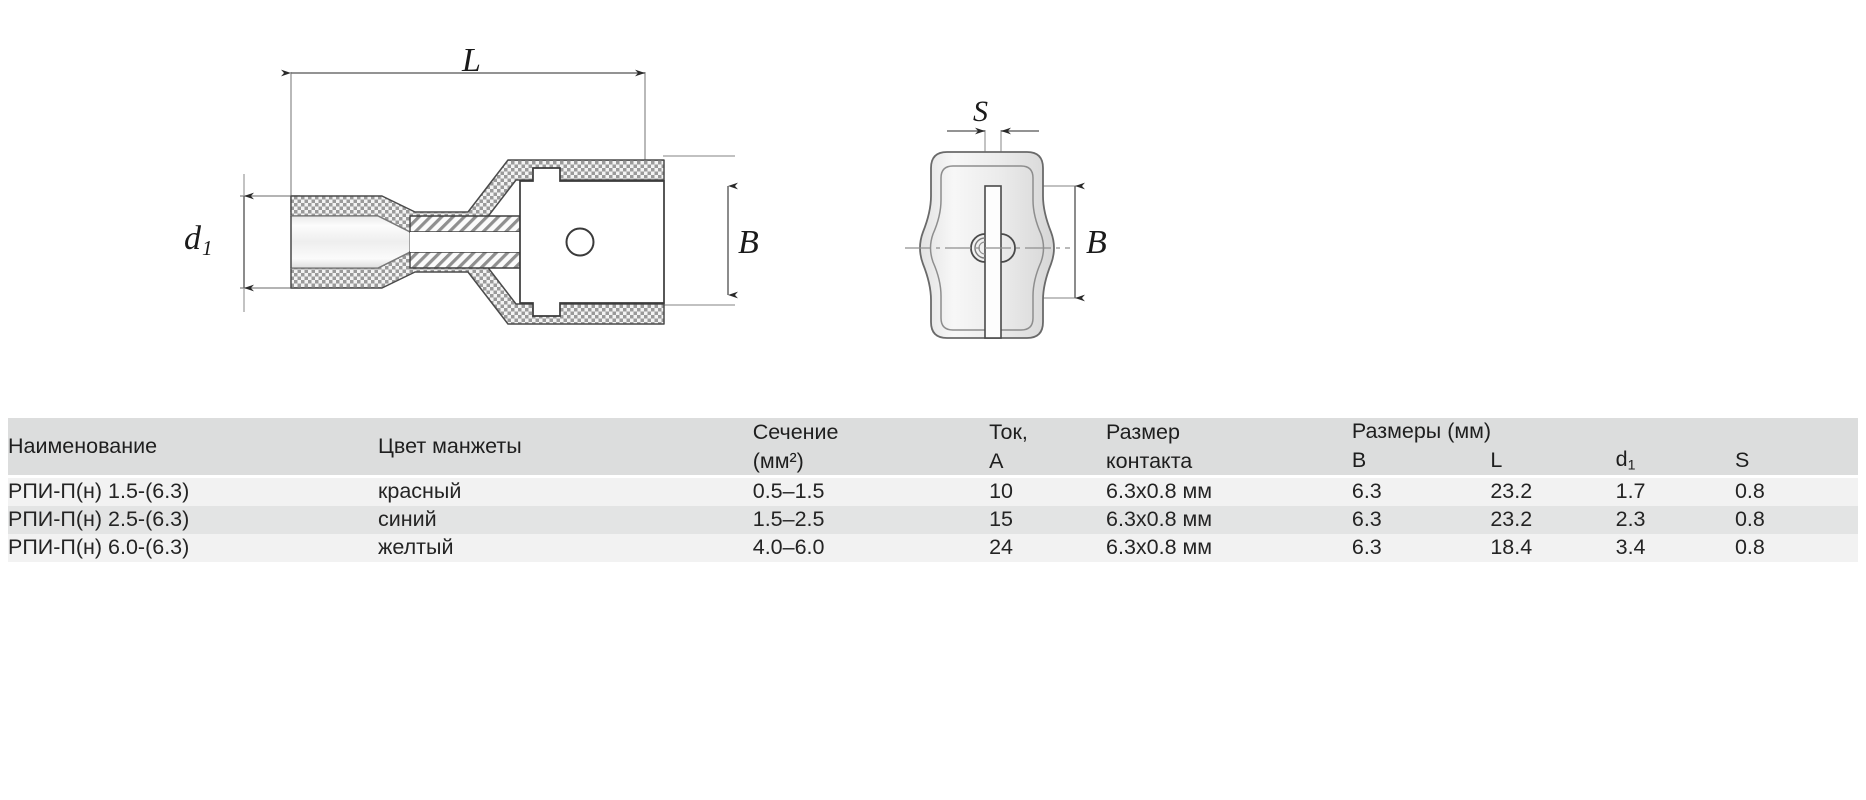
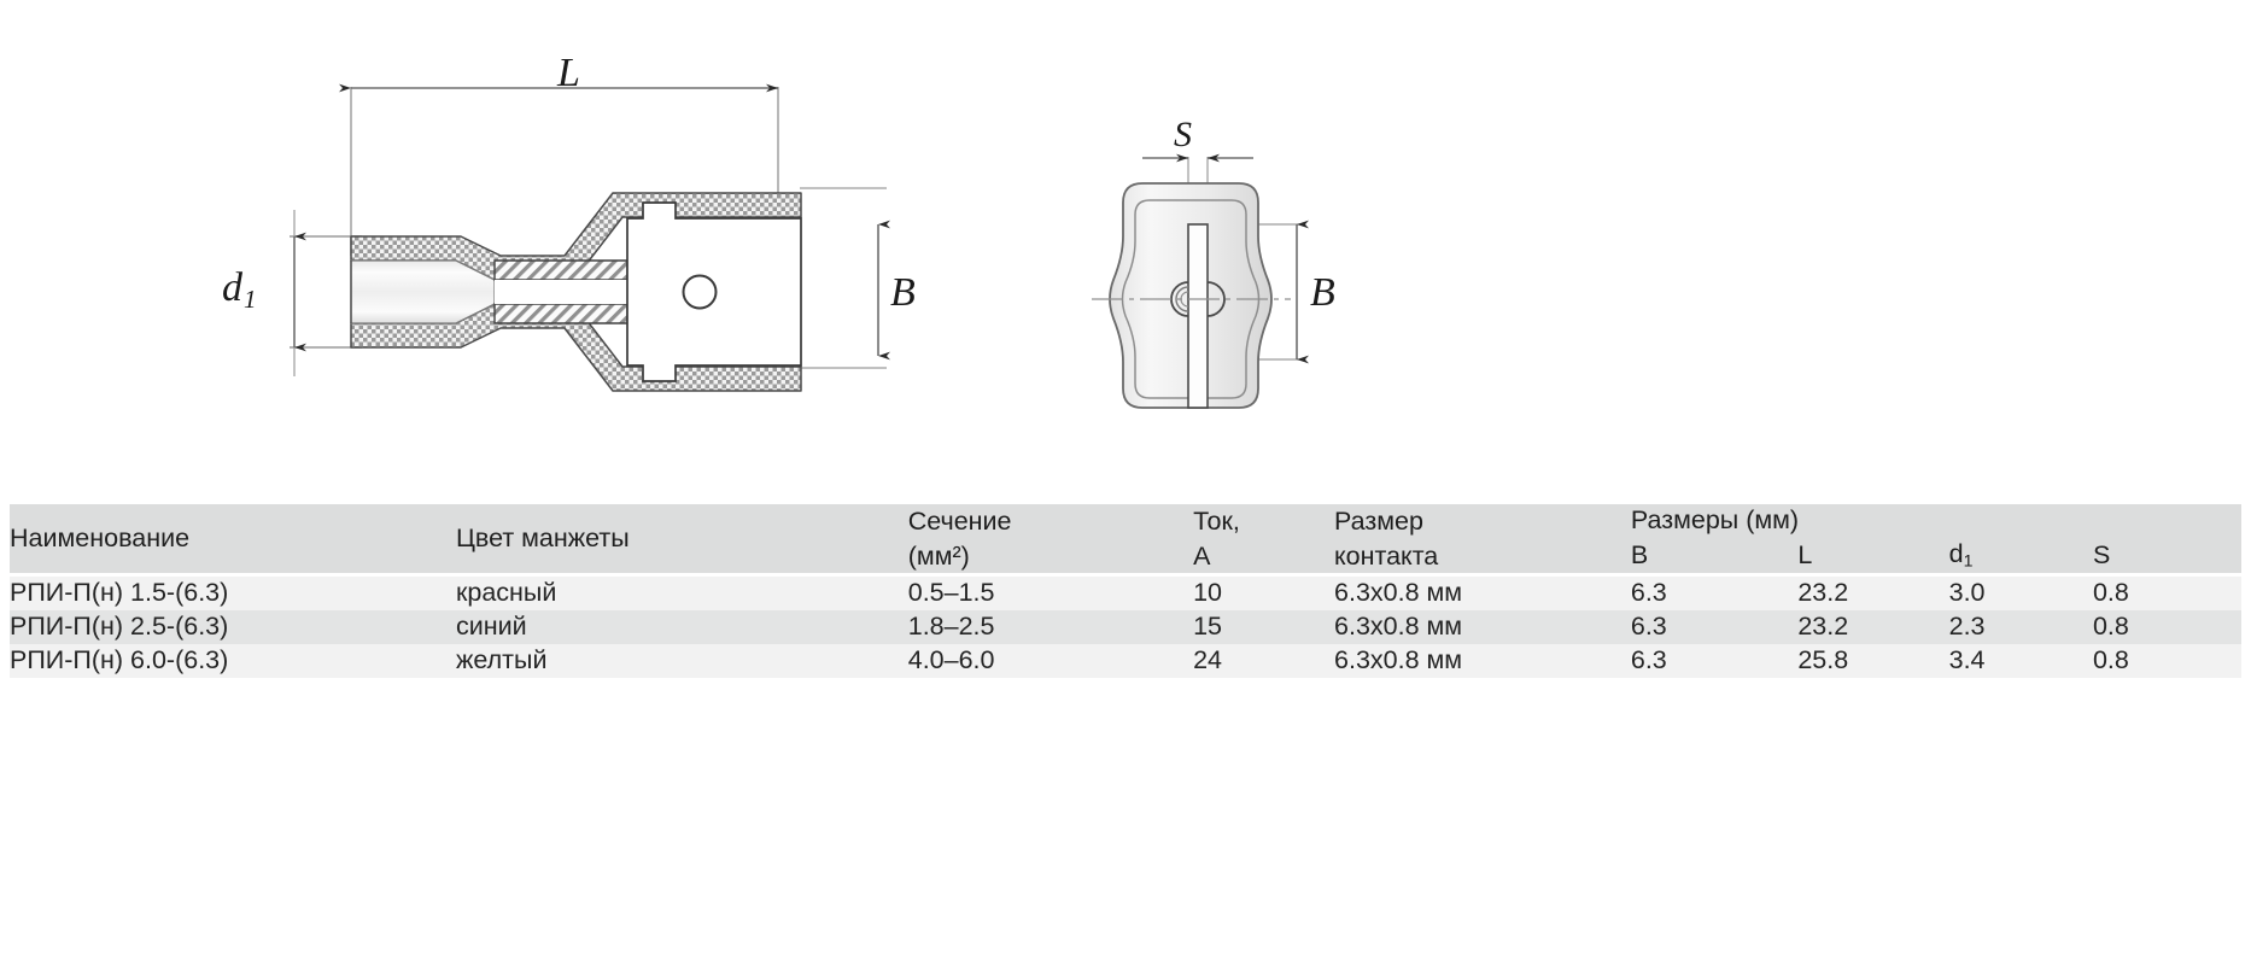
  L
  d1
  B
  S
  B
  Наименование	Цвет манжеты	Сечение (мм²)	Ток, А	Размер контакта	Размеры (мм)
  B	L	d1	S
- РПИ-П(н) 1.5-(6.3)	красный	0.5–1.5	10	6.3x0.8 мм	6.3	23.2	1.7	0.8
+ РПИ-П(н) 1.5-(6.3)	красный	0.5–1.5	10	6.3x0.8 мм	6.3	23.2	3.0	0.8
- РПИ-П(н) 2.5-(6.3)	синий	1.5–2.5	15	6.3x0.8 мм	6.3	23.2	2.3	0.8
+ РПИ-П(н) 2.5-(6.3)	синий	1.8–2.5	15	6.3x0.8 мм	6.3	23.2	2.3	0.8
- РПИ-П(н) 6.0-(6.3)	желтый	4.0–6.0	24	6.3x0.8 мм	6.3	18.4	3.4	0.8
+ РПИ-П(н) 6.0-(6.3)	желтый	4.0–6.0	24	6.3x0.8 мм	6.3	25.8	3.4	0.8
